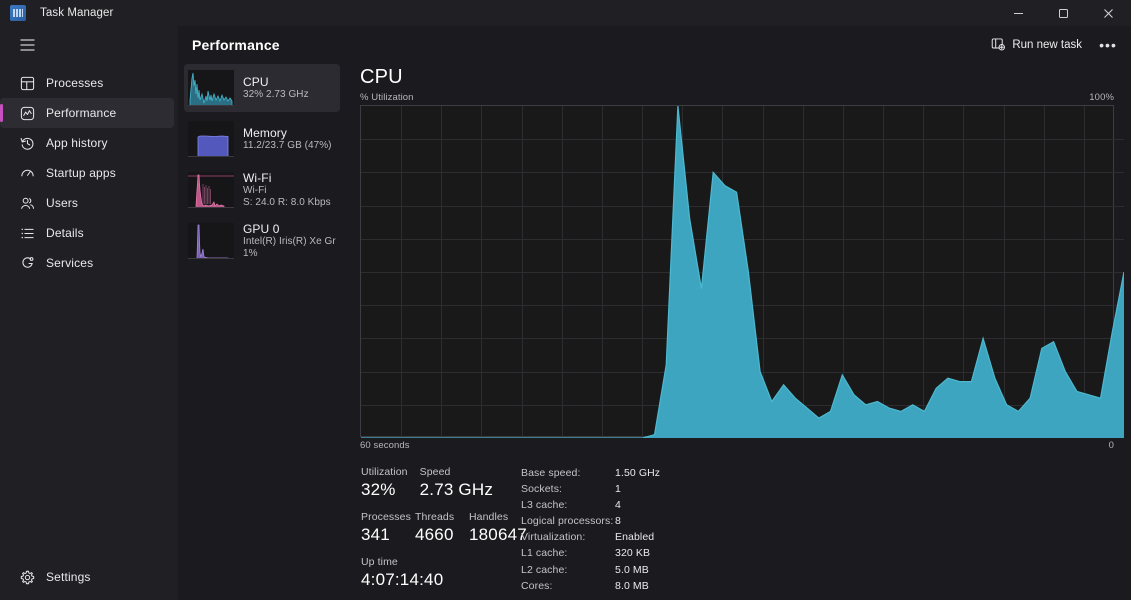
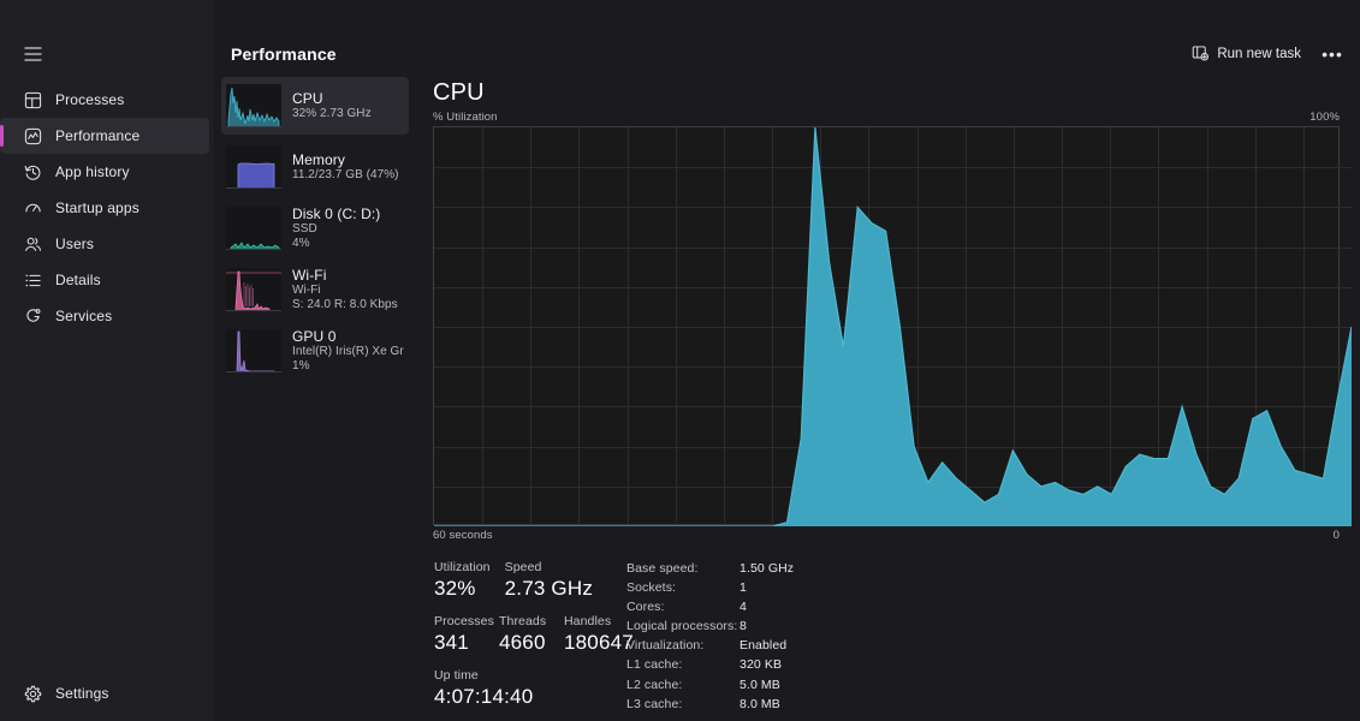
- Task Manager
  Processes
  Performance
  App history
  Startup apps
  Users
  Details
  Services
  Settings
  Performance
  Run new task
  •••
  CPU
  32% 2.73 GHz
  Memory
  11.2/23.7 GB (47%)
+ Disk 0 (C: D:)
+ SSD
+ 4%
  Wi-Fi
  Wi-Fi
  S: 24.0 R: 8.0 Kbps
  GPU 0
  Intel(R) Iris(R) Xe Gr
  1%
  CPU
  % Utilization
  100%
  60 seconds
  0
  Utilization
  32%
  Speed
  2.73 GHz
  Processes
  341
  Threads
  4660
  Handles
  18064
  Up time
  4:07:14:40
  Base speed:
  1.50 GHz
  Sockets:
  1
- L3 cache:
+ Cores:
  4
  Logical processors:
  8
  Virtualization:
  Enabled
  L1 cache:
  320 KB
  L2 cache:
  5.0 MB
- Cores:
+ L3 cache:
  8.0 MB
